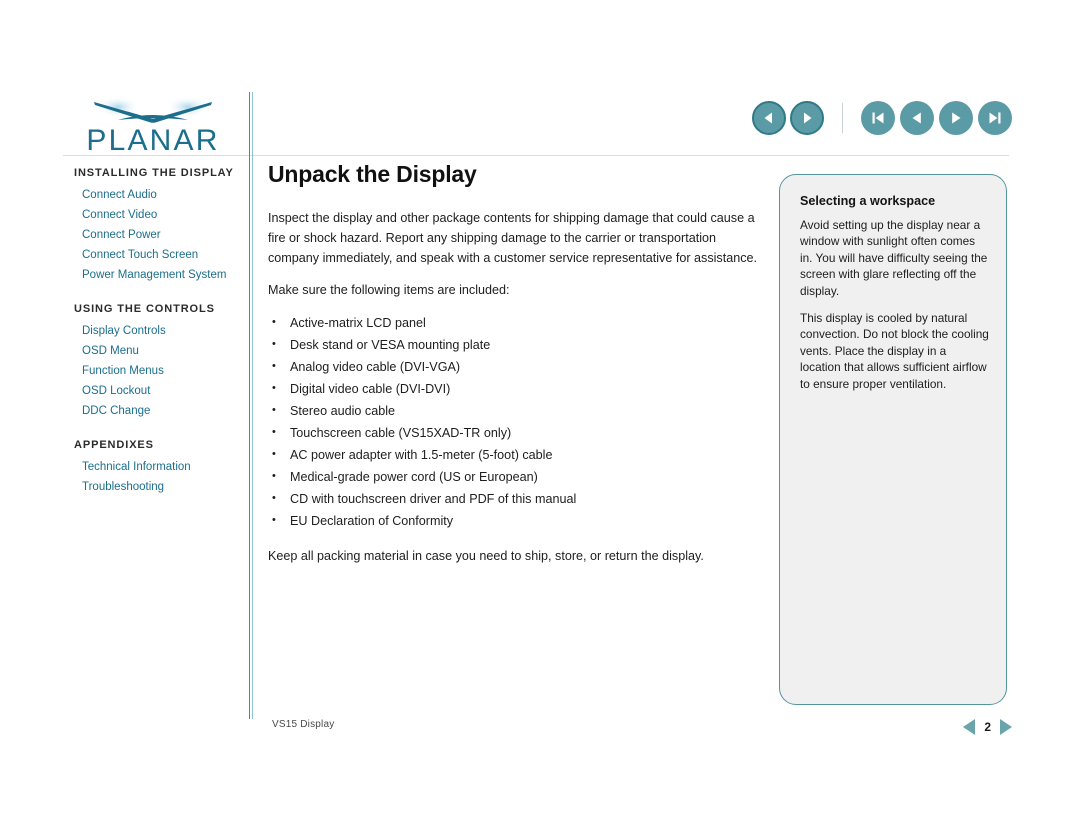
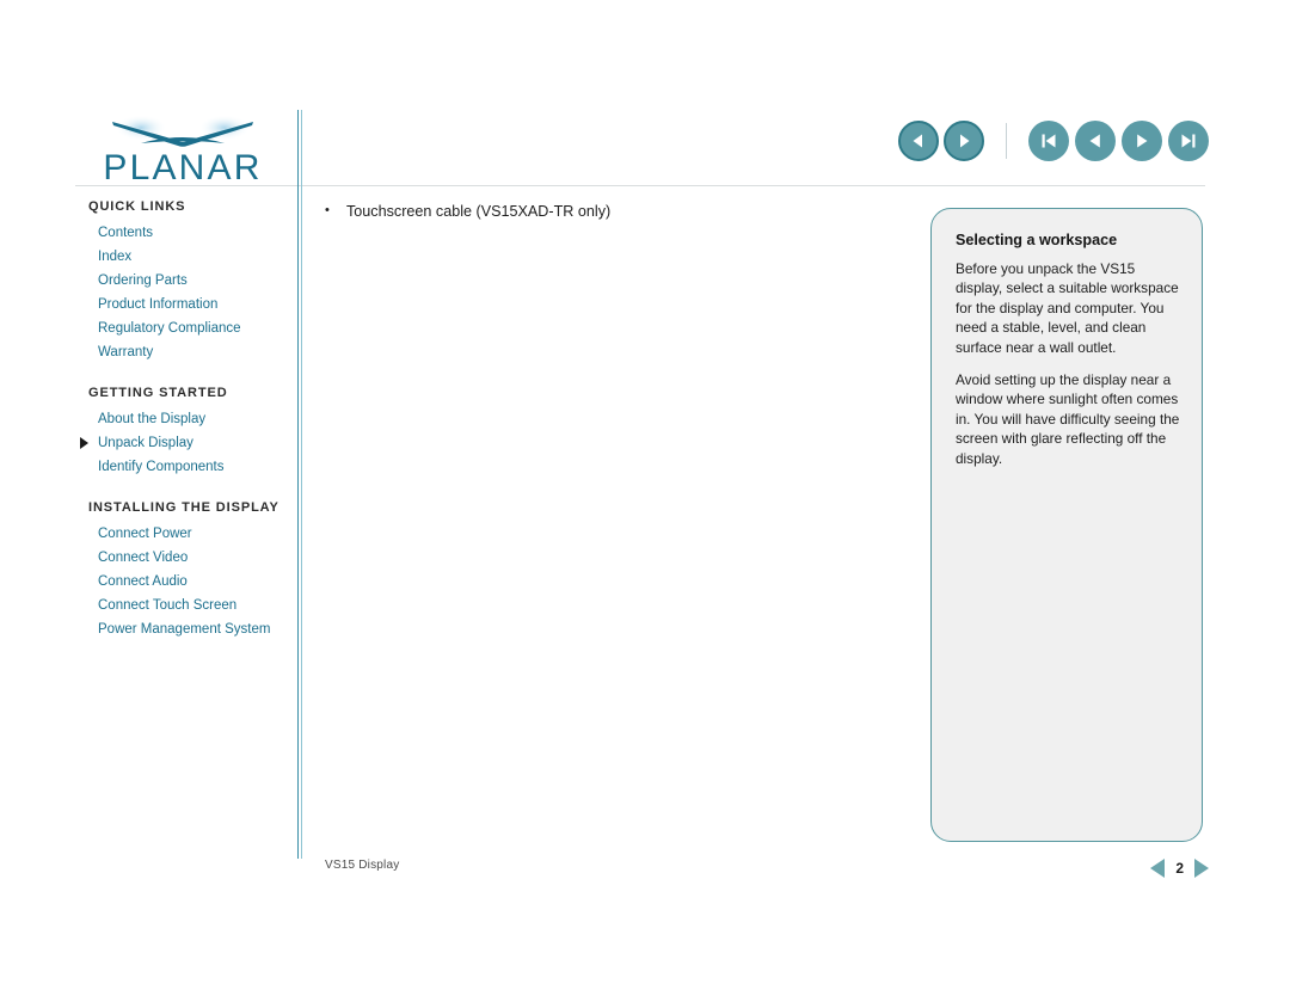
  PLANAR
+ QUICK LINKS
+ Contents
+ Index
+ Ordering Parts
+ Product Information
+ Regulatory Compliance
+ Warranty
+ GETTING STARTED
+ About the Display
+ Unpack Display
+ Identify Components
  INSTALLING THE DISPLAY
- Connect Audio
+ Connect Power
  Connect Video
- Connect Power
+ Connect Audio
  Connect Touch Screen
  Power Management System
- USING THE CONTROLS
- Display Controls
- OSD Menu
- Function Menus
- OSD Lockout
- DDC Change
- APPENDIXES
- Technical Information
- Troubleshooting
- Unpack the Display
- Inspect the display and other package contents for shipping damage that could cause a fire or shock hazard. Report any shipping damage to the carrier or transportation company immediately, and speak with a customer service representative for assistance.
- Make sure the following items are included:
- Active-matrix LCD panel
- Desk stand or VESA mounting plate
- Analog video cable (DVI-VGA)
- Digital video cable (DVI-DVI)
- Stereo audio cable
  Touchscreen cable (VS15XAD-TR only)
- AC power adapter with 1.5-meter (5-foot) cable
- Medical-grade power cord (US or European)
- CD with touchscreen driver and PDF of this manual
- EU Declaration of Conformity
- Keep all packing material in case you need to ship, store, or return the display.
  Selecting a workspace
+ Before you unpack the VS15 display, select a suitable workspace for the display and computer. You need a stable, level, and clean surface near a wall outlet.
- Avoid setting up the display near a window with sunlight often comes in. You will have difficulty seeing the screen with glare reflecting off the display.
+ Avoid setting up the display near a window where sunlight often comes in. You will have difficulty seeing the screen with glare reflecting off the display.
- This display is cooled by natural convection. Do not block the cooling vents. Place the display in a location that allows sufficient airflow to ensure proper ventilation.
  VS15 Display
  2
